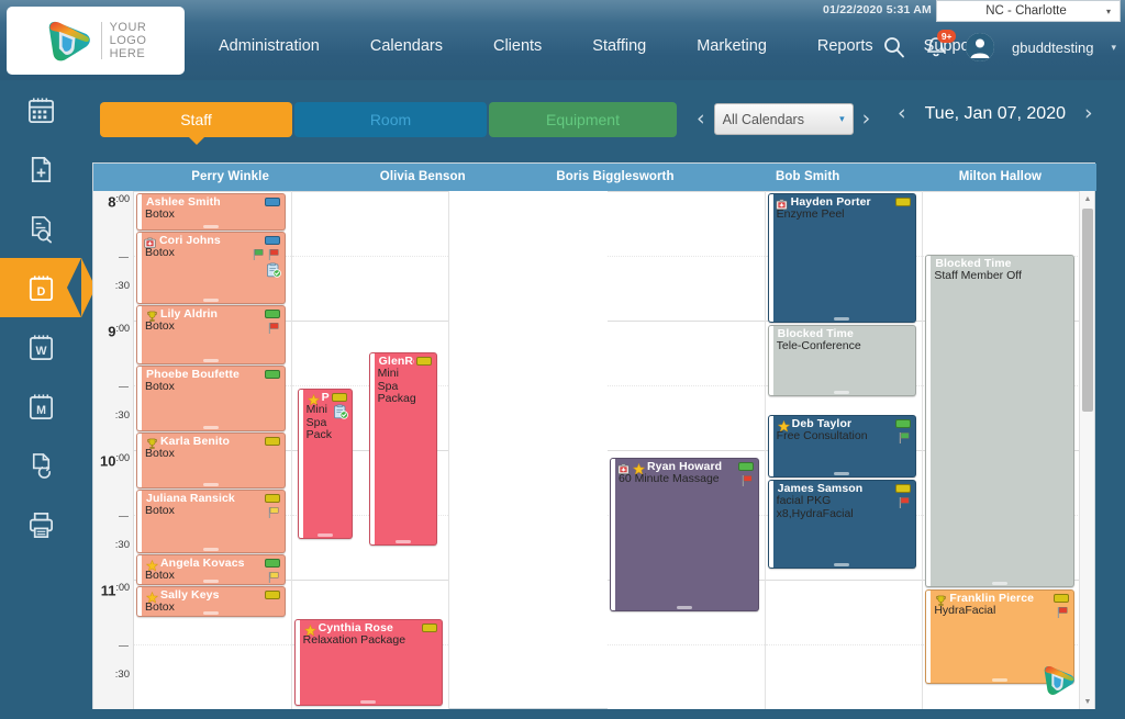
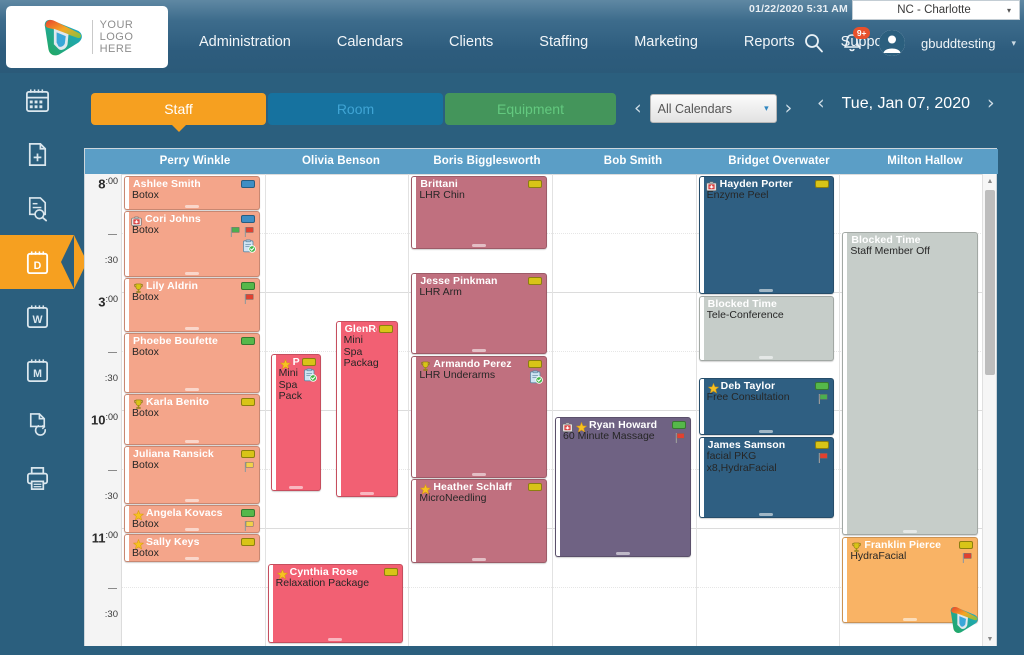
  YOUR
  LOGO
  HERE
  Administration
  Calendars
  Clients
  Staffing
  Marketing
  Reports
  01/22/2020 5:31 AM
  NC - Charlotte
  ▾
  9+
  gbuddtesting
  ▾
  D
  W
  M
  Staff
  Room
  Equipment
  ‹
  All Calendars
  ▾
  ›
  ‹
  Tue, Jan 07, 2020
  ›
  Perry Winkle
  Olivia Benson
  Boris Bigglesworth
  Bob Smith
+ Bridget Overwater
  Milton Hallow
  8:00
  :30
- 9:00
+ 3:00
  :30
  10:00
  :30
  11:00
  :30
  Ashlee Smith
  Botox
  Cori Johns
  Botox
  Lily Aldrin
  Botox
  Phoebe Boufette
  Botox
  Karla Benito
  Botox
  Juliana Ransick
  Botox
  Angela Kovacs
  Botox
  Sally Keys
  Botox
  Mini Spa
  GlenR
  Mini Spa
  Packag
  Cynthia Rose
  Relaxation Package
+ Brittani
+ LHR Chin
+ Jesse Pinkman
+ LHR Arm
+ Armando Perez
+ LHR Underarms
+ Heather Schlaff
+ MicroNeedling
  Ryan Howard
  60 Minute Massage
  Hayden Porter
  Enzyme Peel
  Blocked Time
  Tele-Conference
  Deb Taylor
  Free Consultation
  James Samson
  facial PKG
  x8,HydraFacial
  Blocked Time
  Staff Member Off
  Franklin Pierce
  HydraFacial
